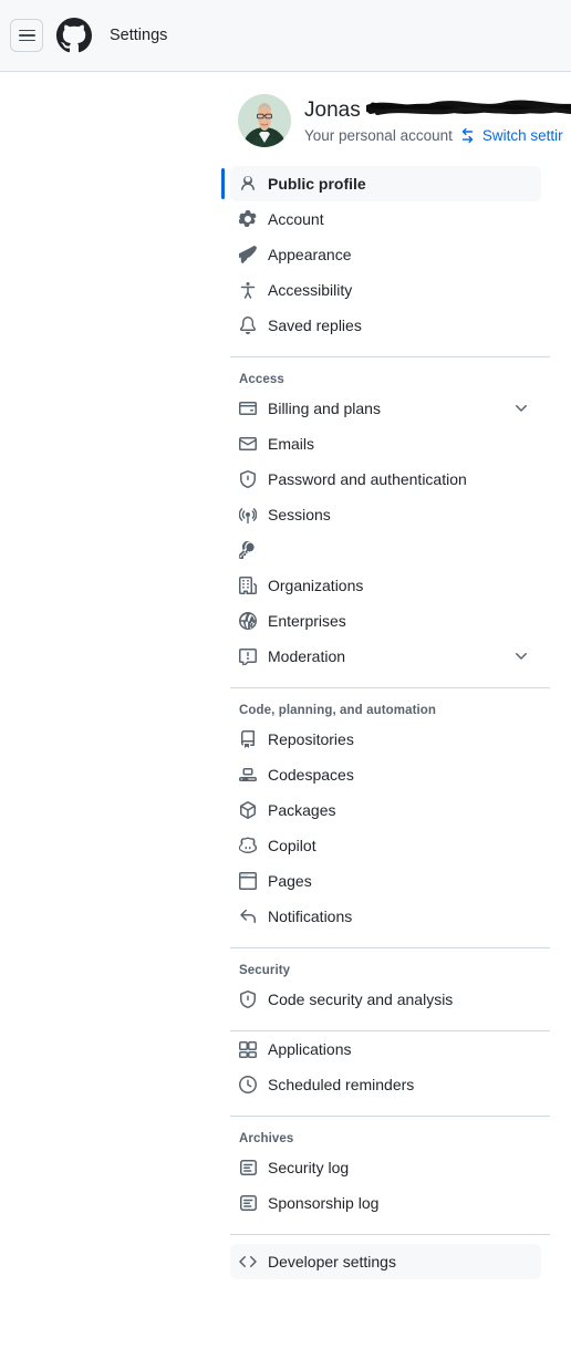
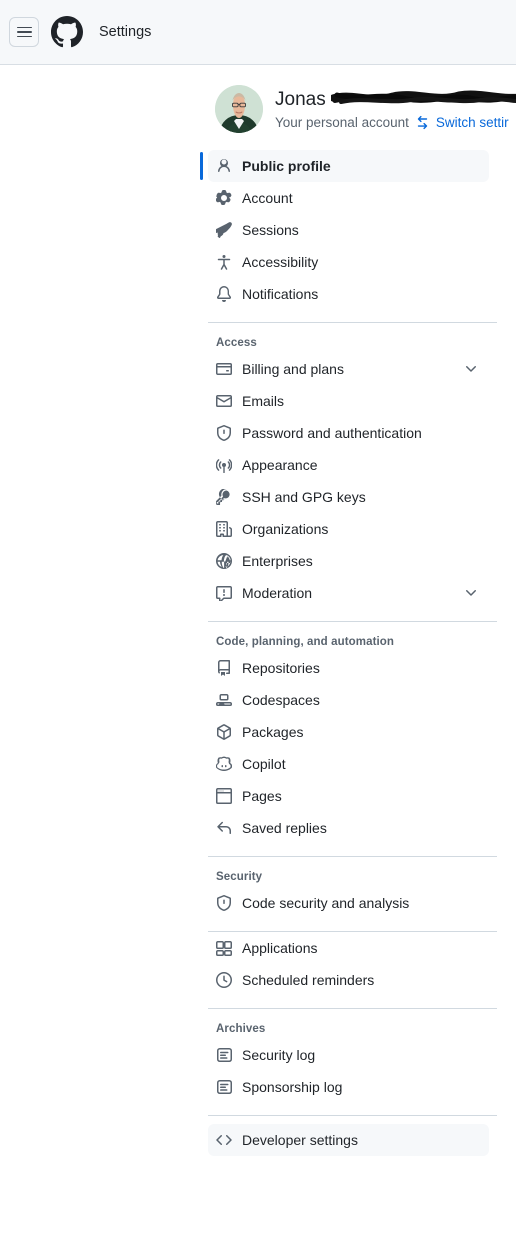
  Settings
  Jonas
  Your personal account
  Switch settir
  Public profile
  Account
- Appearance
+ Sessions
  Accessibility
- Saved replies
+ Notifications
  Access
  Billing and plans
  Emails
  Password and authentication
- Sessions
+ Appearance
+ SSH and GPG keys
  Organizations
  Enterprises
  Moderation
  Code, planning, and automation
  Repositories
  Codespaces
  Packages
  Copilot
  Pages
- Notifications
+ Saved replies
  Security
  Code security and analysis
  Applications
  Scheduled reminders
  Archives
  Security log
  Sponsorship log
  Developer settings
